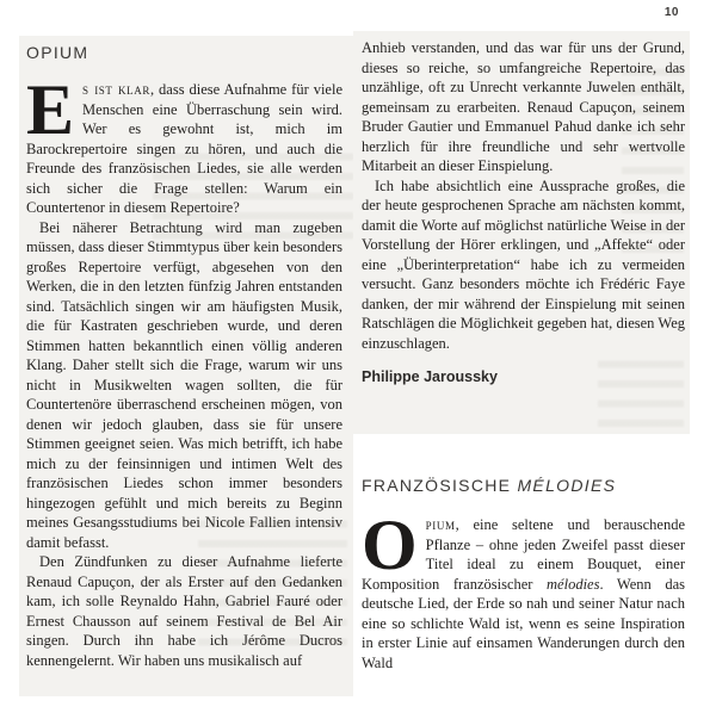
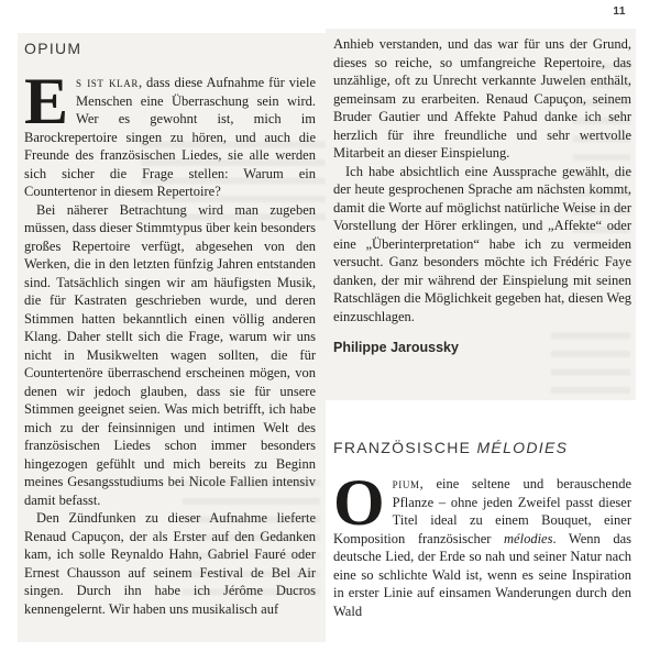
- 10
+ 11
  OPIUM
  E
  s ist klar, dass diese Aufnahme für viele Menschen eine Überraschung sein wird. Wer es gewohnt ist, mich im Barockrepertoire singen zu hören, und auch die Freunde des französischen Liedes, sie alle werden sich sicher die Frage stellen: Warum ein Countertenor in diesem Repertoire?
  Bei näherer Betrachtung wird man zugeben müssen, dass dieser Stimmtypus über kein besonders großes Repertoire verfügt, abgesehen von den Werken, die in den letzten fünfzig Jahren entstanden sind. Tatsächlich singen wir am häufigsten Musik, die für Kastraten geschrieben wurde, und deren Stimmen hatten bekanntlich einen völlig anderen Klang. Daher stellt sich die Frage, warum wir uns nicht in Musikwelten wagen sollten, die für Countertenöre überraschend erscheinen mögen, von denen wir jedoch glauben, dass sie für unsere Stimmen geeignet seien. Was mich betrifft, ich habe mich zu der feinsinnigen und intimen Welt des französischen Liedes schon immer besonders hingezogen gefühlt und mich bereits zu Beginn meines Gesangsstudiums bei Nicole Fallien intensiv damit befasst.
  Den Zündfunken zu dieser Aufnahme lieferte Renaud Capuçon, der als Erster auf den Gedanken kam, ich solle Reynaldo Hahn, Gabriel Fauré oder Ernest Chausson auf seinem Festival de Bel Air singen. Durch ihn habe ich Jérôme Ducros kennengelernt. Wir haben uns musikalisch auf
- Anhieb verstanden, und das war für uns der Grund, dieses so reiche, so umfangreiche Repertoire, das unzählige, oft zu Unrecht verkannte Juwelen enthält, gemeinsam zu erarbeiten. Renaud Capuçon, seinem Bruder Gautier und Emmanuel Pahud danke ich sehr herzlich für ihre freundliche und sehr wertvolle Mitarbeit an dieser Einspielung.
+ Anhieb verstanden, und das war für uns der Grund, dieses so reiche, so umfangreiche Repertoire, das unzählige, oft zu Unrecht verkannte Juwelen enthält, gemeinsam zu erarbeiten. Renaud Capuçon, seinem Bruder Gautier und Affekte Pahud danke ich sehr herzlich für ihre freundliche und sehr wertvolle Mitarbeit an dieser Einspielung.
- Ich habe absichtlich eine Aussprache großes, die der heute gesprochenen Sprache am nächsten kommt, damit die Worte auf möglichst natürliche Weise in der Vorstellung der Hörer erklingen, und „Affekte“ oder eine „Überinterpretation“ habe ich zu vermeiden versucht. Ganz besonders möchte ich Frédéric Faye danken, der mir während der Einspielung mit seinen Ratschlägen die Möglichkeit gegeben hat, diesen Weg einzuschlagen.
+ Ich habe absichtlich eine Aussprache gewählt, die der heute gesprochenen Sprache am nächsten kommt, damit die Worte auf möglichst natürliche Weise in der Vorstellung der Hörer erklingen, und „Affekte“ oder eine „Überinterpretation“ habe ich zu vermeiden versucht. Ganz besonders möchte ich Frédéric Faye danken, der mir während der Einspielung mit seinen Ratschlägen die Möglichkeit gegeben hat, diesen Weg einzuschlagen.
  Philippe Jaroussky
  FRANZÖSISCHE MÉLODIES
  O
  pium, eine seltene und berauschende Pflanze – ohne jeden Zweifel passt dieser Titel ideal zu einem Bouquet, einer Komposition französischer mélodies. Wenn das deutsche Lied, der Erde so nah und seiner Natur nach eine so schlichte Wald ist, wenn es seine Inspiration in erster Linie auf einsamen Wanderungen durch den Wald
